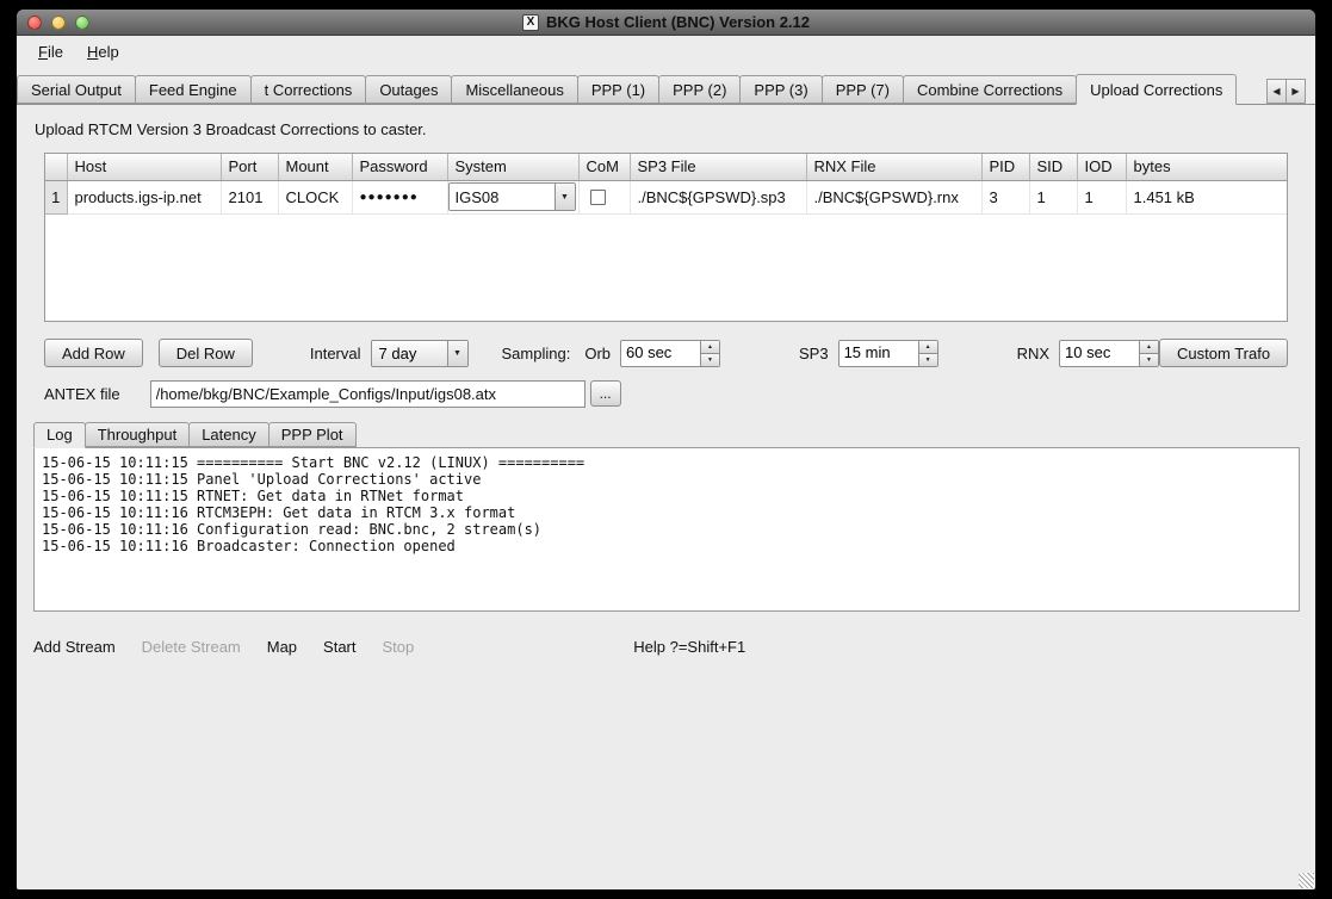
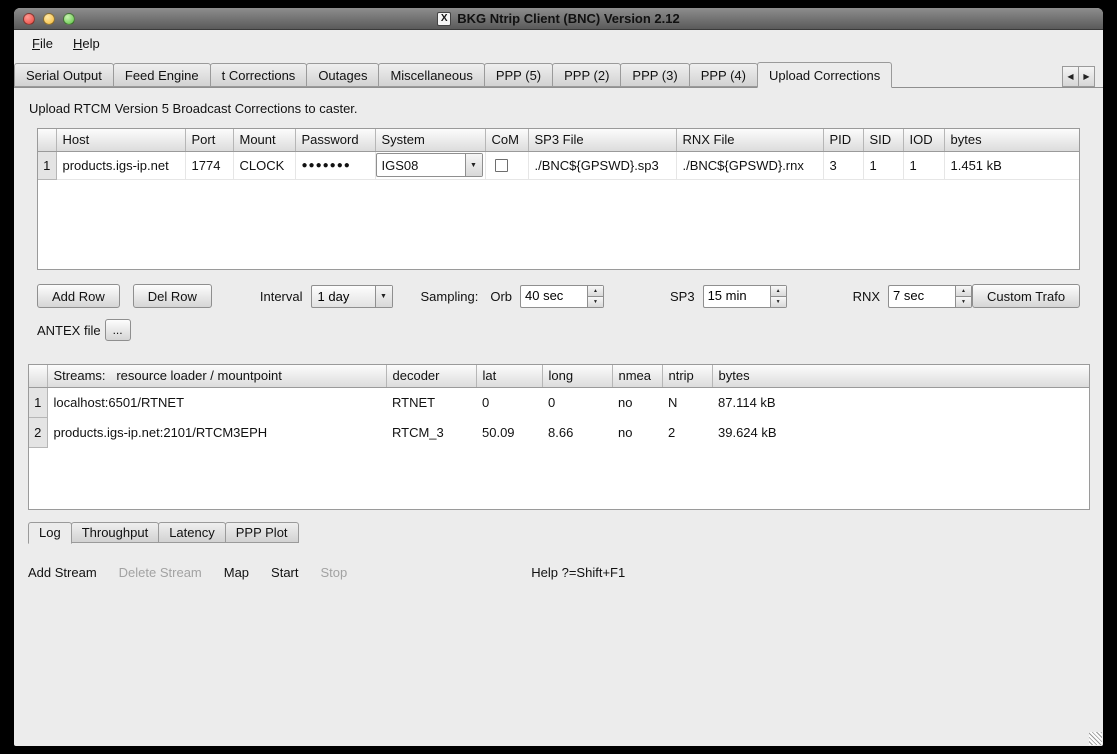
  X
- BKG Host Client (BNC) Version 2.12
+ BKG Ntrip Client (BNC) Version 2.12
  File
  Help
  Serial Output
  Feed Engine
  t Corrections
  Outages
  Miscellaneous
- PPP (1)
+ PPP (5)
  PPP (2)
  PPP (3)
- PPP (7)
+ PPP (4)
- Combine Corrections
  Upload Corrections
  ◀
  ▶
- Upload RTCM Version 3 Broadcast Corrections to caster.
+ Upload RTCM Version 5 Broadcast Corrections to caster.
  	Host	Port	Mount	Password	System	CoM	SP3 File	RNX File	PID	SID	IOD	bytes
- 1	products.igs-ip.net	2101	CLOCK	●●●●●●●	IGS08		./BNC${GPSWD}.sp3	./BNC${GPSWD}.rnx	3	1	1	1.451 kB
+ 1	products.igs-ip.net	1774	CLOCK	●●●●●●●	IGS08		./BNC${GPSWD}.sp3	./BNC${GPSWD}.rnx	3	1	1	1.451 kB
  Add Row
  Del Row
  Interval
- 7 day
+ 1 day
  Sampling:
  Orb
- 60 sec
+ 40 sec
  SP3
  15 min
  RNX
- 10 sec
+ 7 sec
  Custom Trafo
  ANTEX file
- /home/bkg/BNC/Example_Configs/Input/igs08.atx
  ...
+ 	Streams: resource loader / mountpoint	decoder	lat	long	nmea	ntrip	bytes
+ 1	localhost:6501/RTNET	RTNET	0	0	no	N	87.114 kB
+ 2	products.igs-ip.net:2101/RTCM3EPH	RTCM_3	50.09	8.66	no	2	39.624 kB
  Log
  Throughput
  Latency
  PPP Plot
- 15-06-15 10:11:15 ========== Start BNC v2.12 (LINUX) ==========
- 15-06-15 10:11:15 Panel 'Upload Corrections' active
- 15-06-15 10:11:15 RTNET: Get data in RTNet format
- 15-06-15 10:11:16 RTCM3EPH: Get data in RTCM 3.x format
- 15-06-15 10:11:16 Configuration read: BNC.bnc, 2 stream(s)
- 15-06-15 10:11:16 Broadcaster: Connection opened
  Add Stream
  Delete Stream
  Map
  Start
  Stop
  Help ?=Shift+F1
